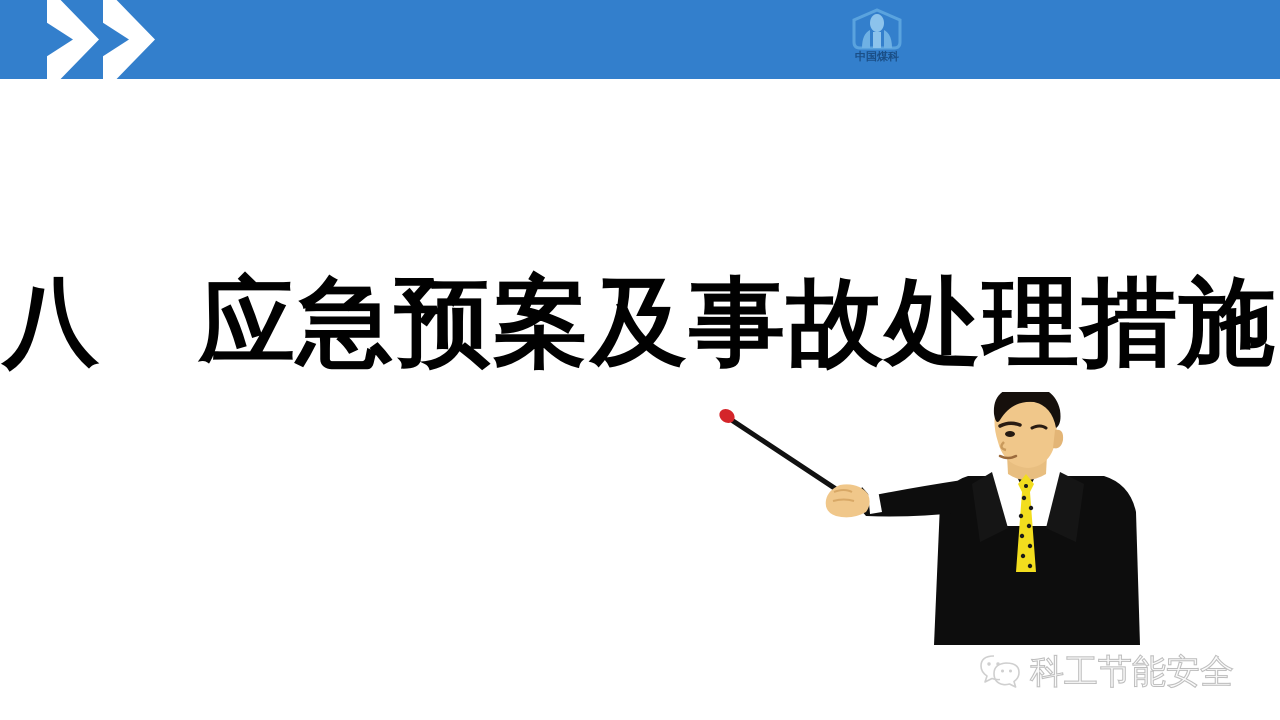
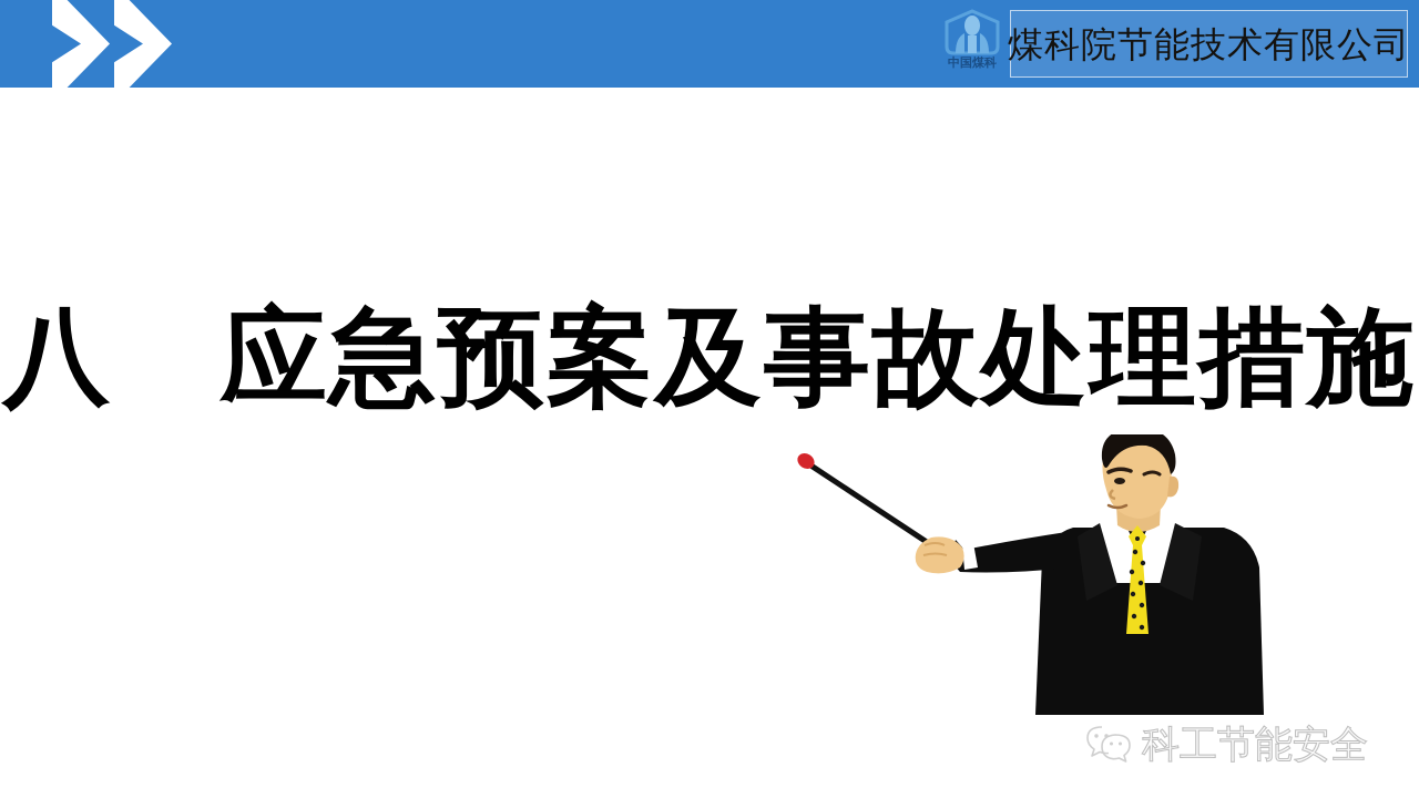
  中国煤科
+ 煤科院节能技术有限公司
  八 应急预案及事故处理措施
  科工节能安全
